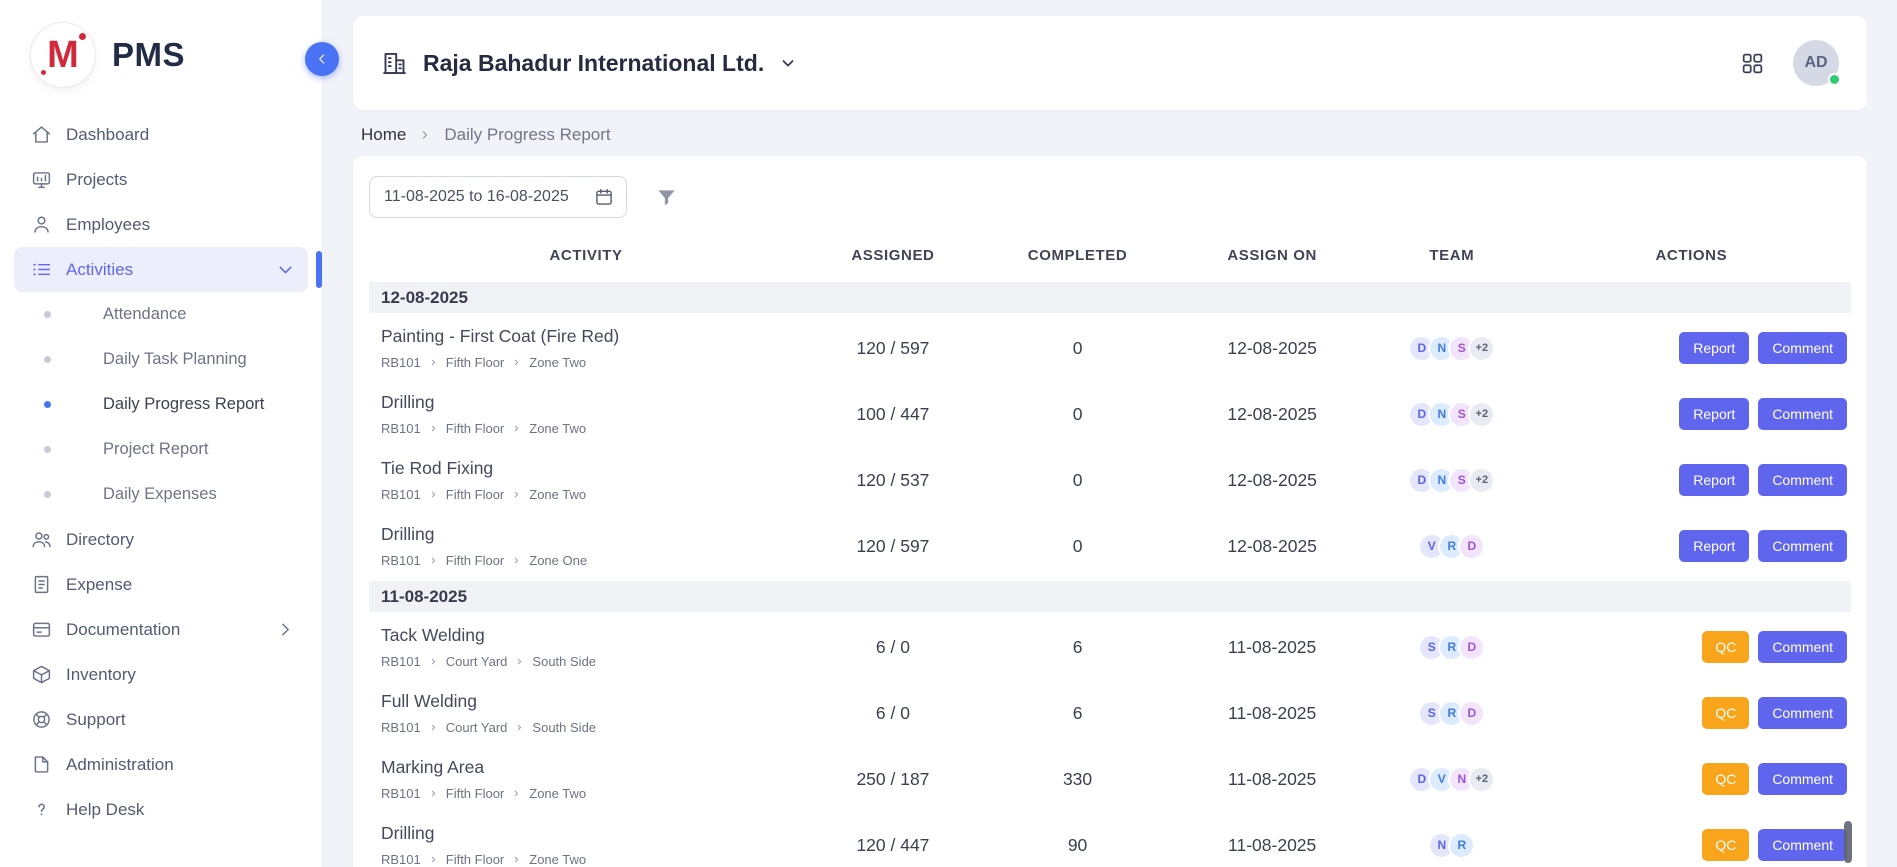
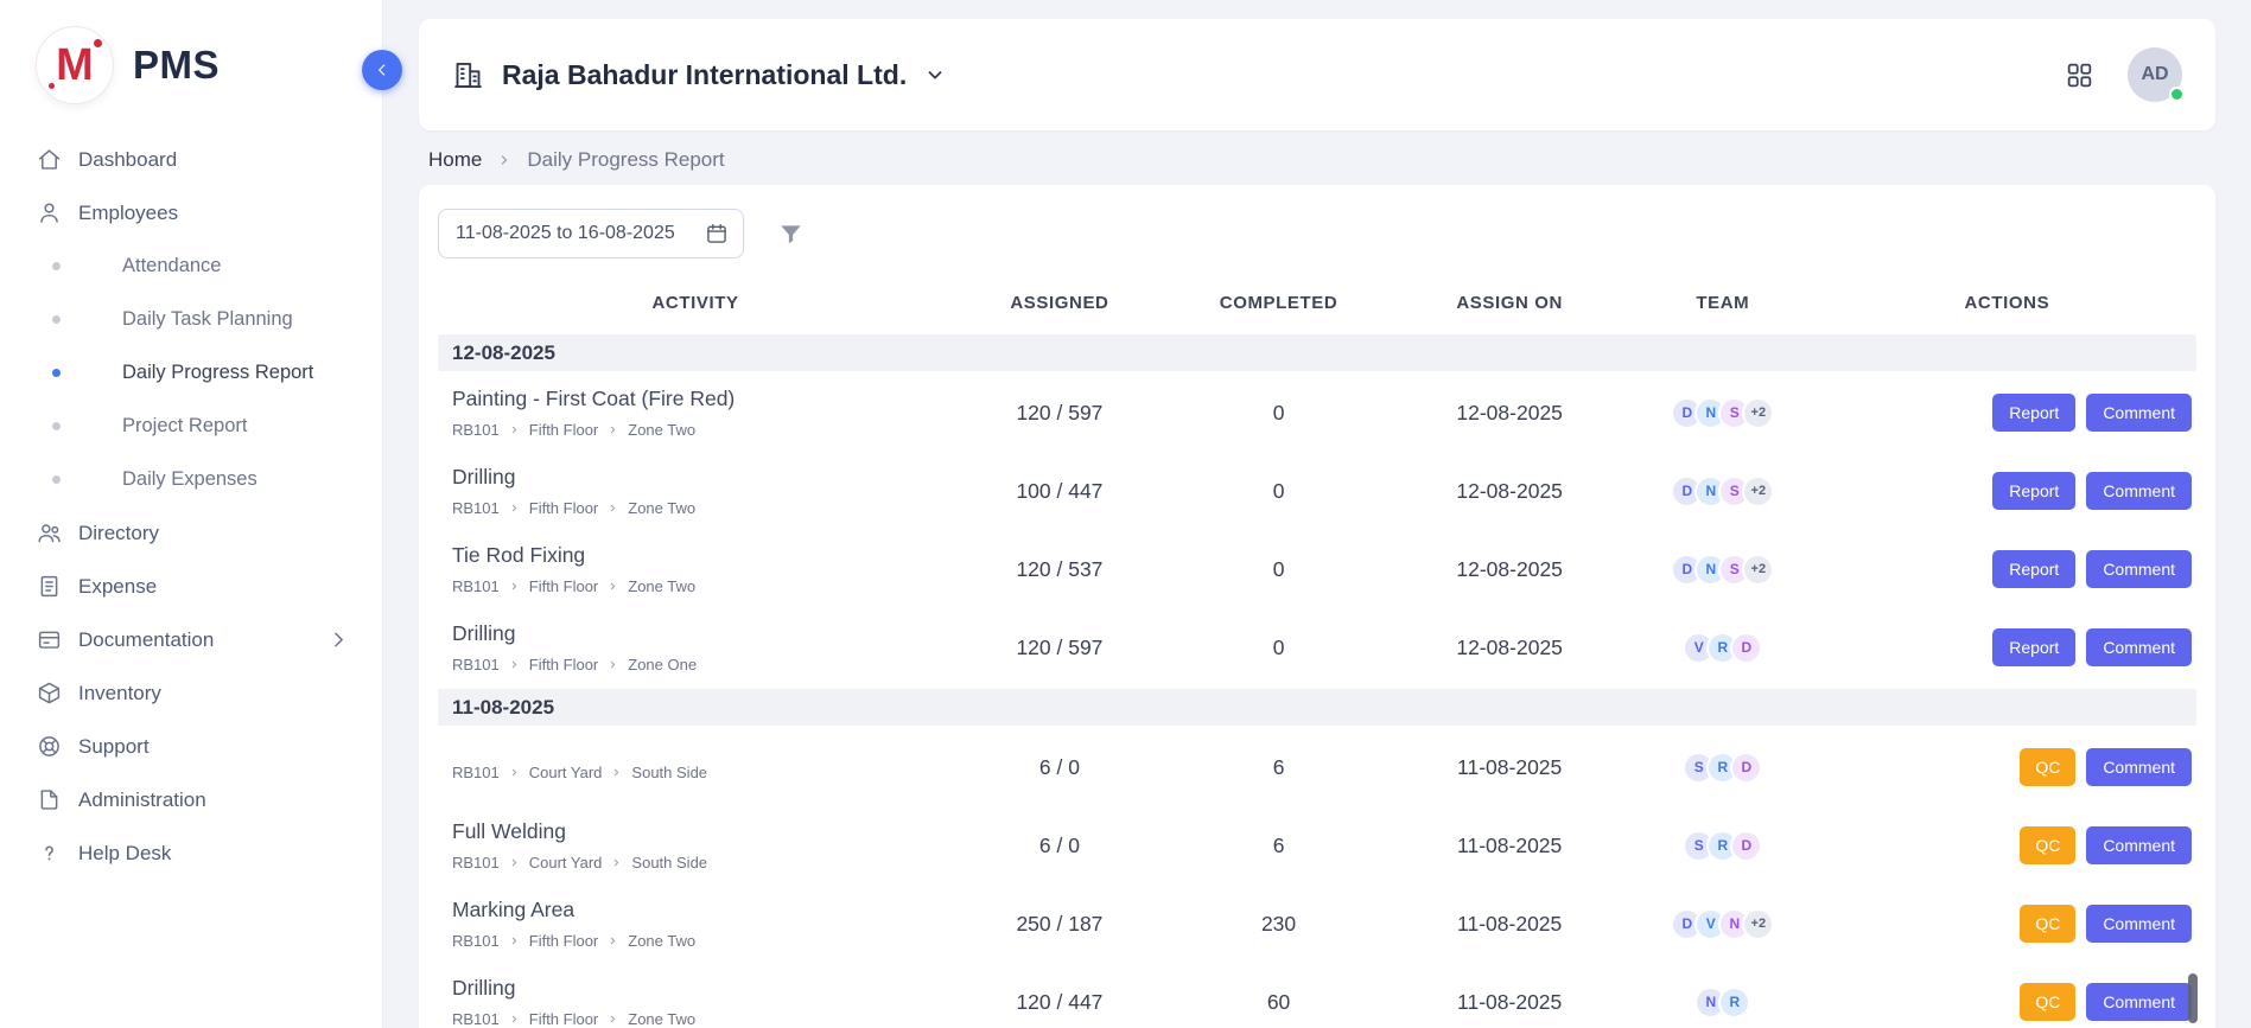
  M
  PMS
  Dashboard
- Projects
  Employees
- Activities
  Attendance
  Daily Task Planning
  Daily Progress Report
  Project Report
  Daily Expenses
  Directory
  Expense
  Documentation
  Inventory
  Support
  Administration
  Help Desk
  Raja Bahadur International Ltd.
  AD
  Home
  Daily Progress Report
  11-08-2025 to 16-08-2025
  ACTIVITY
  ASSIGNED
  COMPLETED
  ASSIGN ON
  TEAM
  ACTIONS
  12-08-2025
  Painting - First Coat (Fire Red)
  RB101
  Fifth Floor
  Zone Two
  120 / 597
  0
  12-08-2025
  D
  N
  S
  +2
  Report
  Comment
  Drilling
  RB101
  Fifth Floor
  Zone Two
  100 / 447
  0
  12-08-2025
  D
  N
  S
  +2
  Report
  Comment
  Tie Rod Fixing
  RB101
  Fifth Floor
  Zone Two
  120 / 537
  0
  12-08-2025
  D
  N
  S
  +2
  Report
  Comment
  Drilling
  RB101
  Fifth Floor
  Zone One
  120 / 597
  0
  12-08-2025
  V
  R
  D
  Report
  Comment
  11-08-2025
- Tack Welding
  RB101
  Court Yard
  South Side
  6 / 0
  6
  11-08-2025
  S
  R
  D
  QC
  Comment
  Full Welding
  RB101
  Court Yard
  South Side
  6 / 0
  6
  11-08-2025
  S
  R
  D
  QC
  Comment
  Marking Area
  RB101
  Fifth Floor
  Zone Two
  250 / 187
- 330
+ 230
  11-08-2025
  D
  V
  N
  +2
  QC
  Comment
  Drilling
  RB101
  Fifth Floor
  Zone Two
  120 / 447
- 90
+ 60
  11-08-2025
  N
  R
  QC
  Comment
